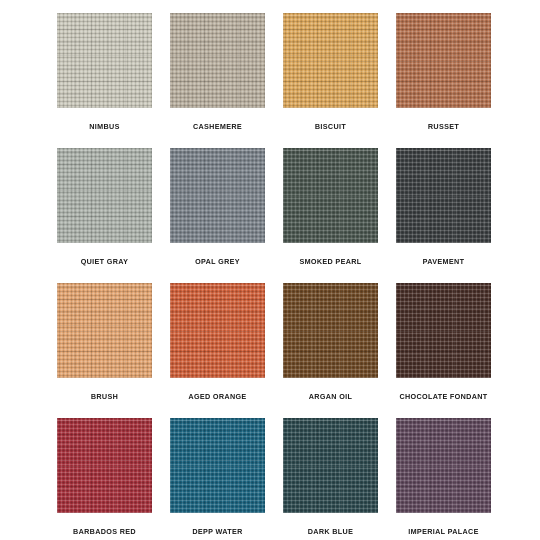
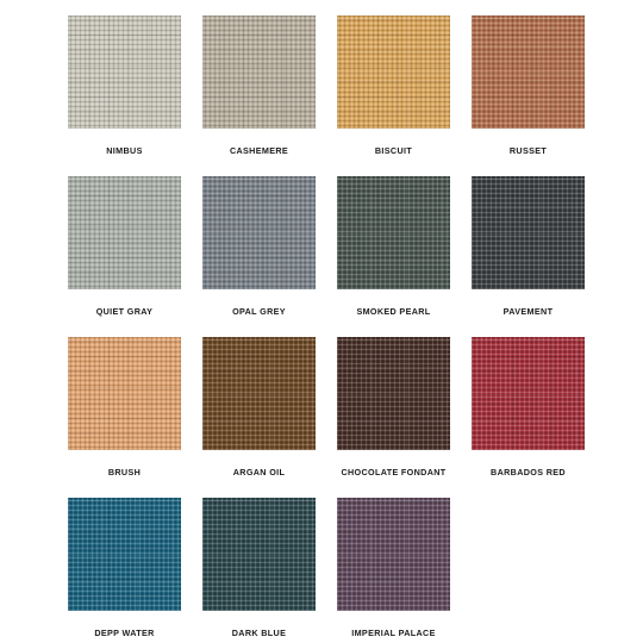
  NIMBUS
  CASHEMERE
  BISCUIT
  RUSSET
  QUIET GRAY
  OPAL GREY
  SMOKED PEARL
  PAVEMENT
  BRUSH
- AGED ORANGE
  ARGAN OIL
  CHOCOLATE FONDANT
  BARBADOS RED
  DEPP WATER
  DARK BLUE
  IMPERIAL PALACE
